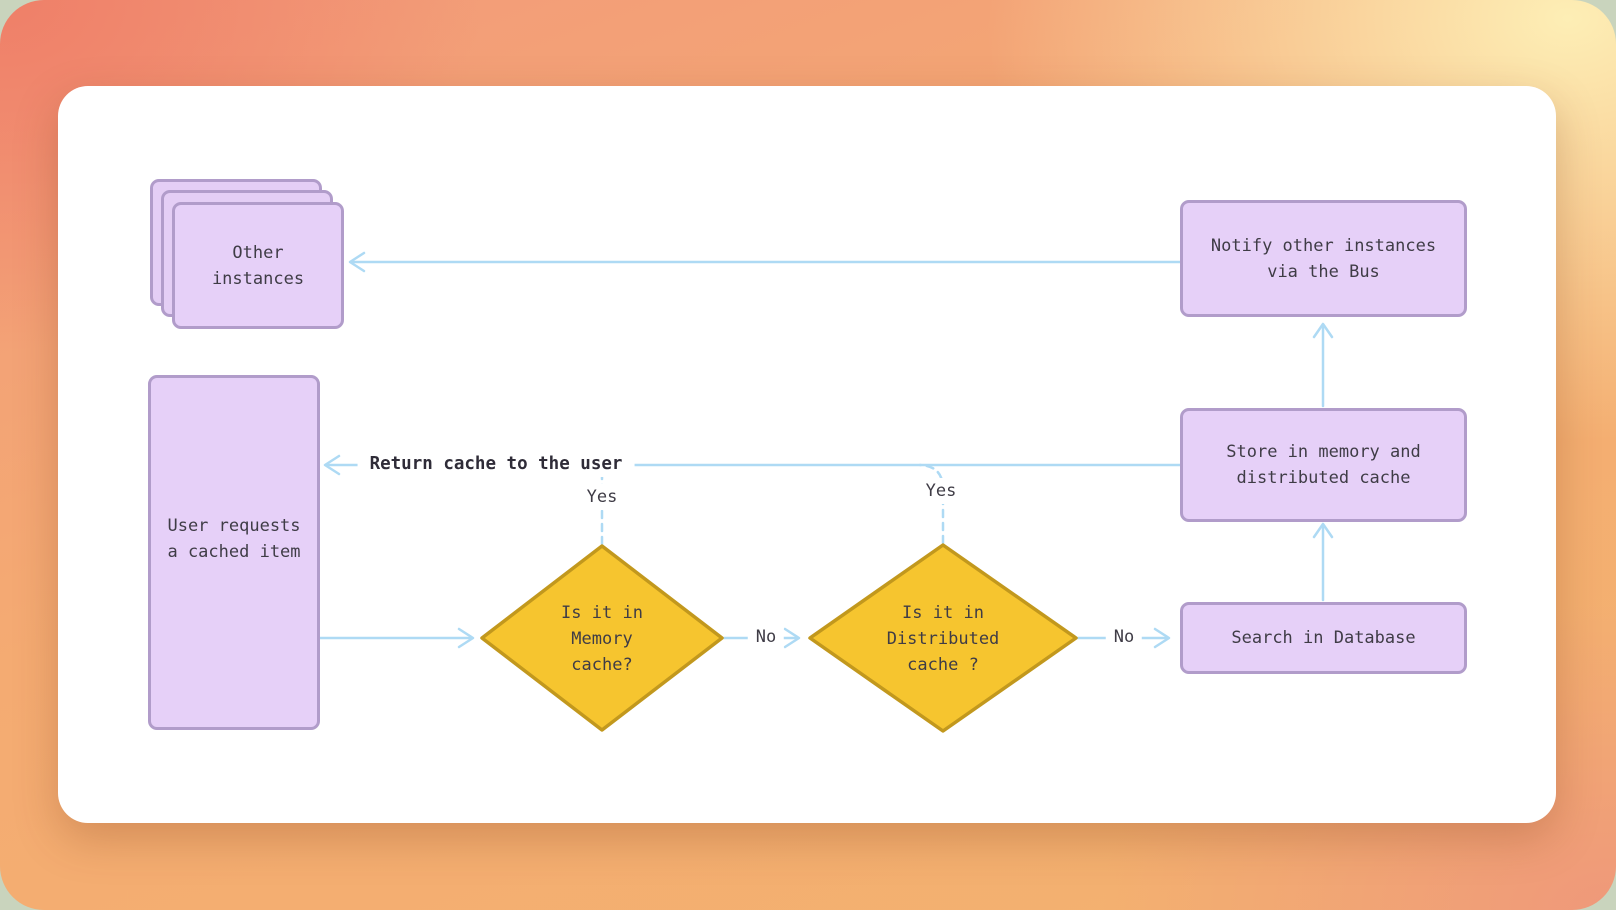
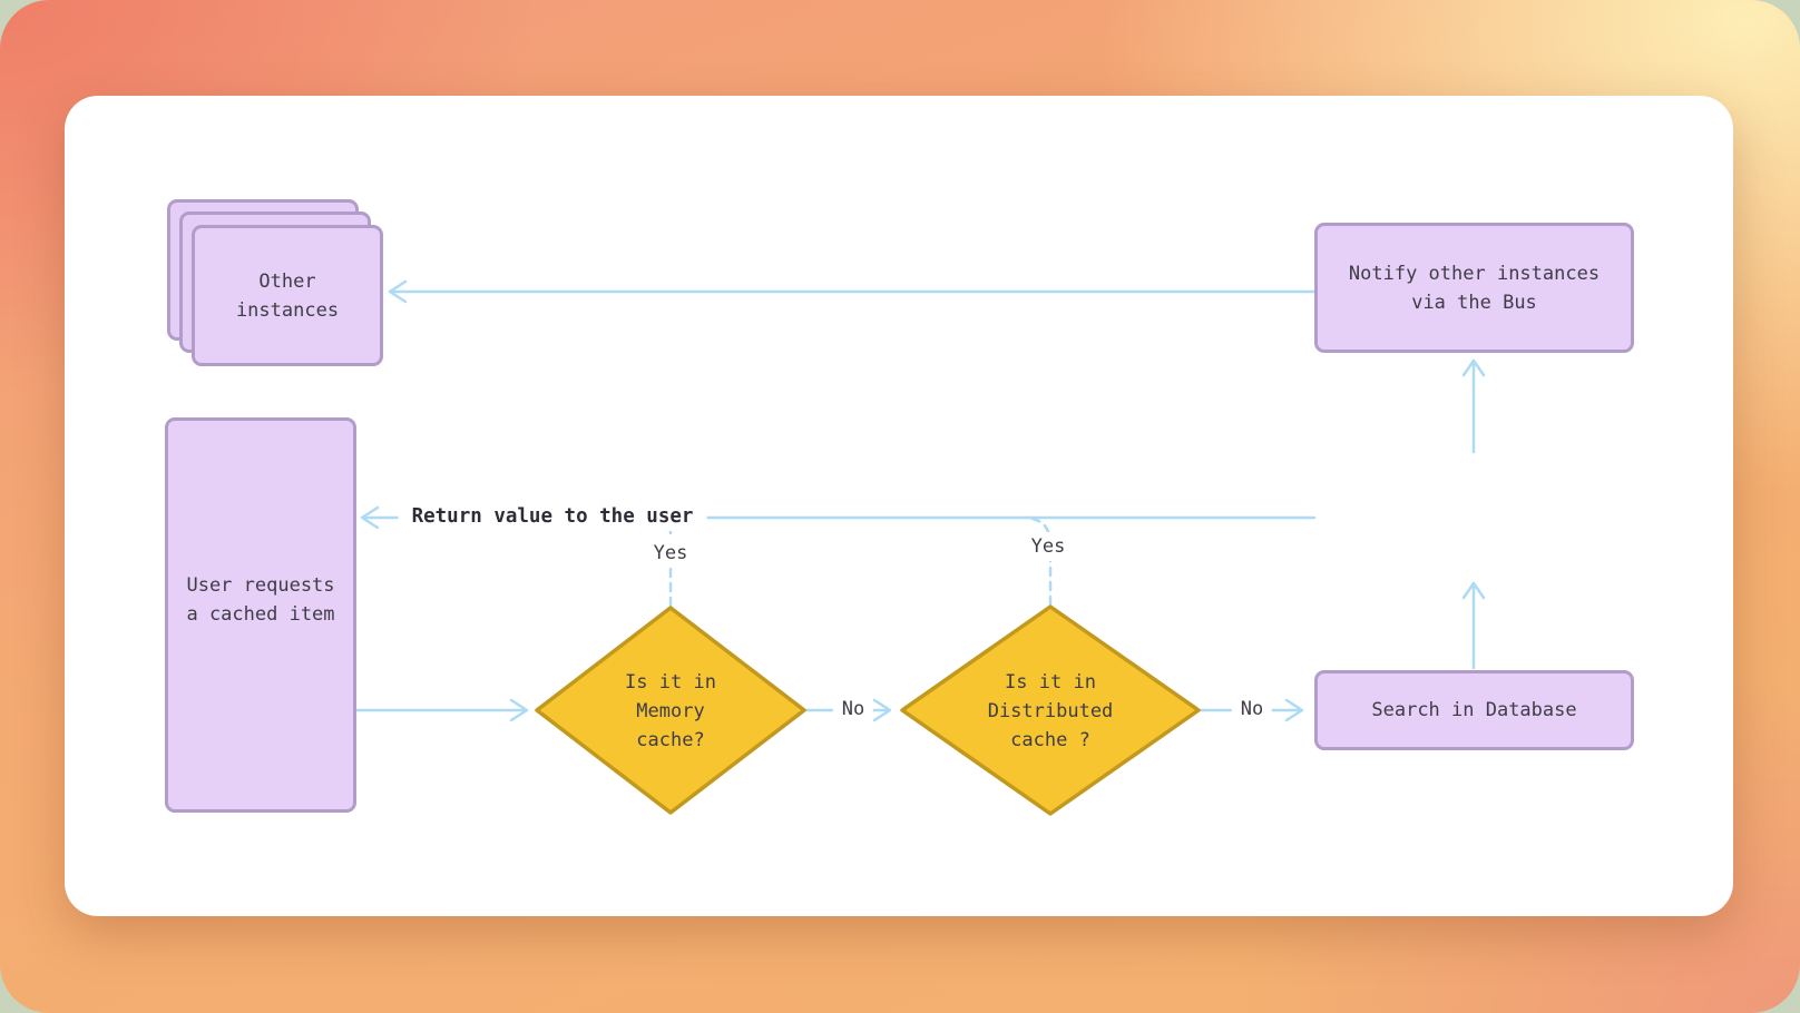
  Other
  instances
  User requests
  a cached item
  Notify other instances
  via the Bus
- Store in memory and
- distributed cache
  Search in Database
  Is it in
  Memory
  cache?
  Is it in
  Distributed
  cache ?
- Return cache to the user
+ Return value to the user
  Yes
  Yes
  No
  No
